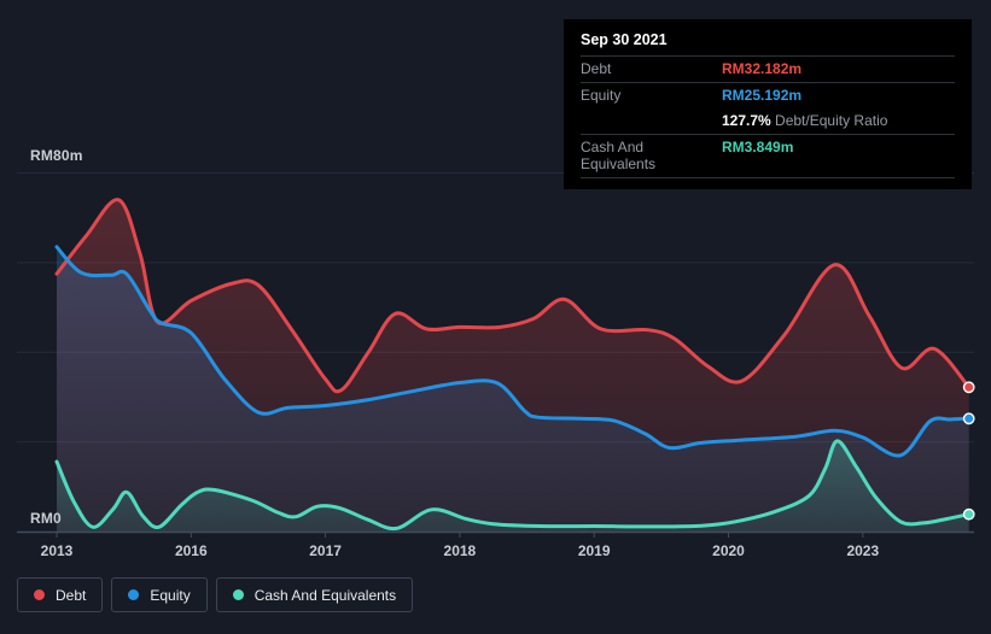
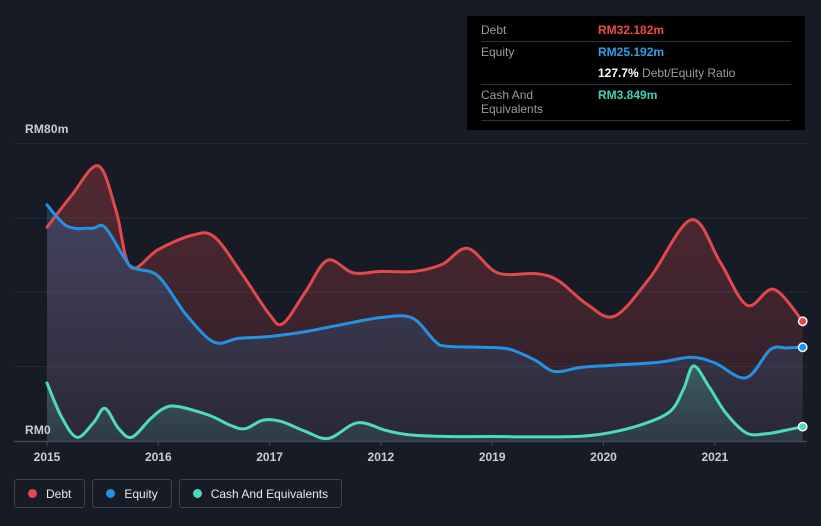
  RM80m
  RM0
- 2013
+ 2015
  2016
  2017
- 2018
+ 2012
  2019
  2020
- 2023
+ 2021
- Sep 30 2021
  Debt
  RM32.182m
  Equity
  RM25.192m
  127.7% Debt/Equity Ratio
  Cash And Equivalents
  RM3.849m
  Debt
  Equity
  Cash And Equivalents
